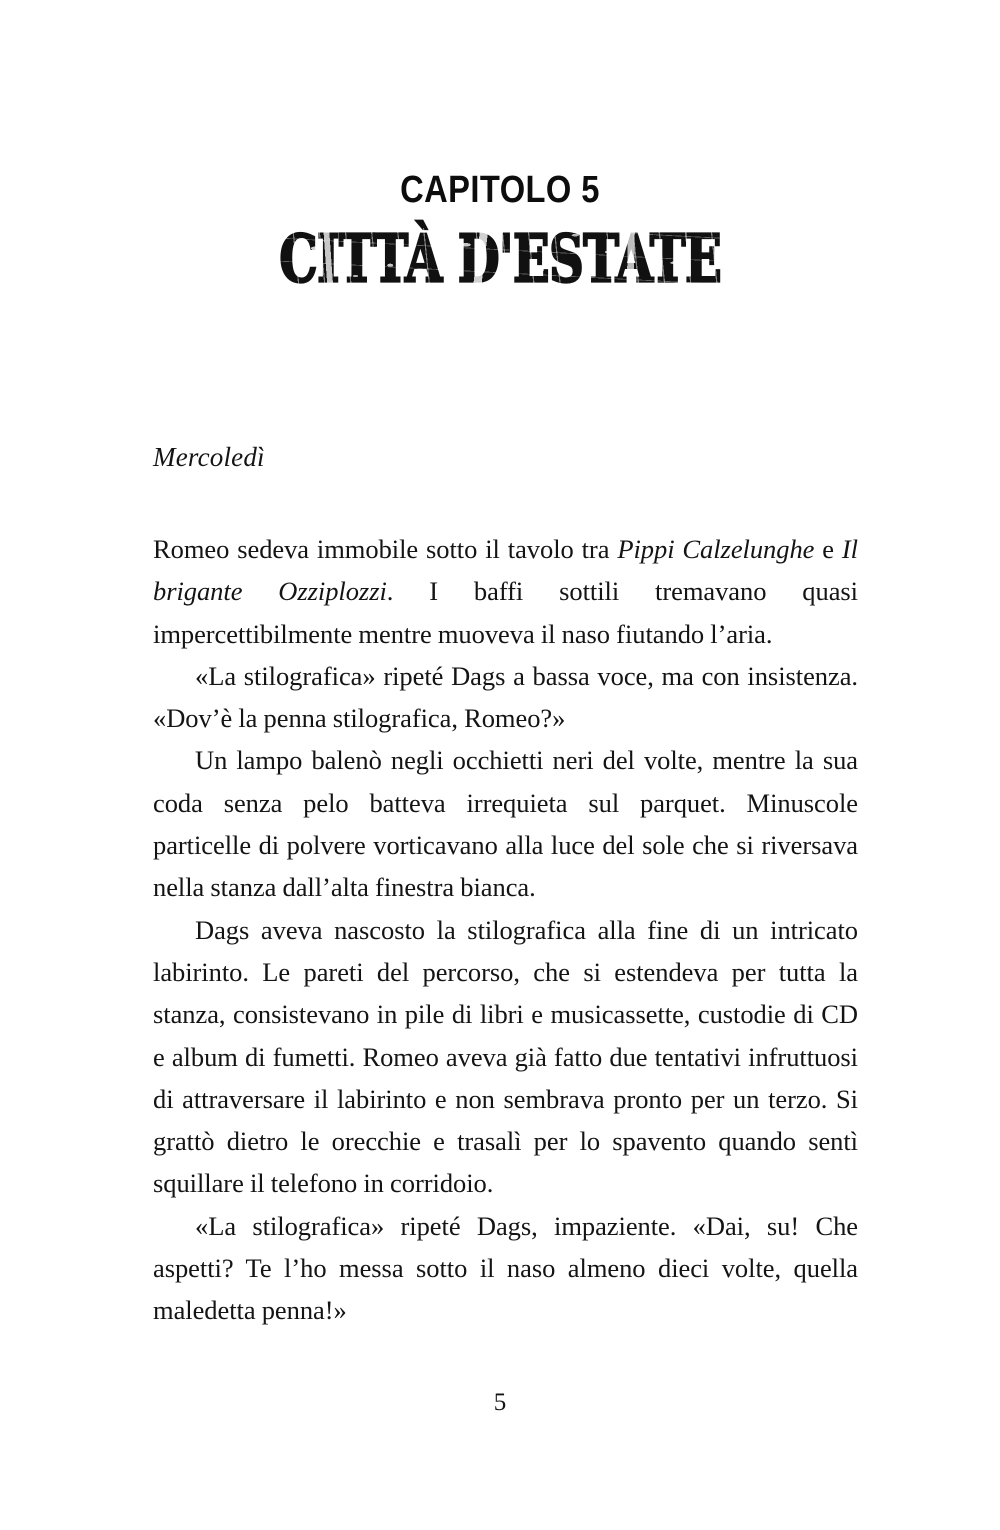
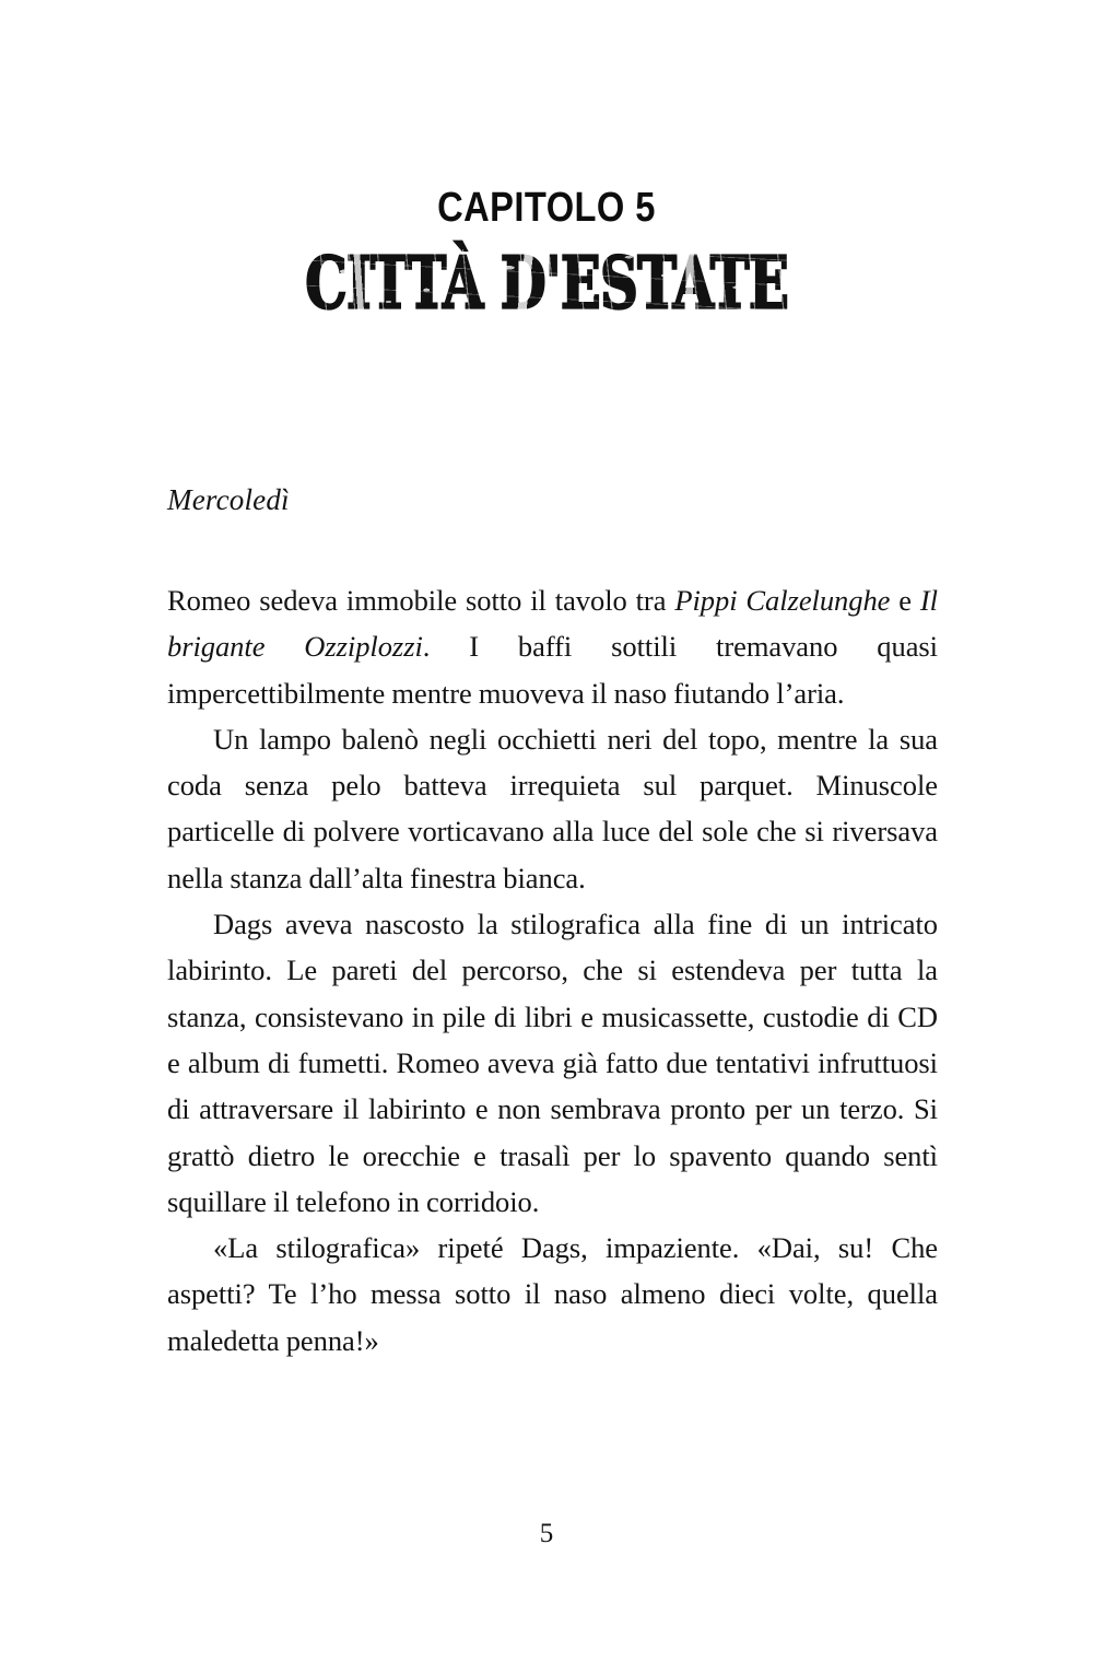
  CAPITOLO 5
  CITTÀ D'ESTATE
  Mercoledì
  Romeo sedeva immobile sotto il tavolo tra Pippi Calzelunghe e Il brigante Ozziplozzi. I baffi sottili tremavano quasi impercettibilmente mentre muoveva il naso fiutando l’aria.
- «La stilografica» ripeté Dags a bassa voce, ma con insistenza. «Dov’è la penna stilografica, Romeo?»
- Un lampo balenò negli occhietti neri del volte, mentre la sua coda senza pelo batteva irrequieta sul parquet. Minuscole particelle di polvere vorticavano alla luce del sole che si riversava nella stanza dall’alta finestra bianca.
+ Un lampo balenò negli occhietti neri del topo, mentre la sua coda senza pelo batteva irrequieta sul parquet. Minuscole particelle di polvere vorticavano alla luce del sole che si riversava nella stanza dall’alta finestra bianca.
  Dags aveva nascosto la stilografica alla fine di un intricato labirinto. Le pareti del percorso, che si estendeva per tutta la stanza, consistevano in pile di libri e musicassette, custodie di CD e album di fumetti. Romeo aveva già fatto due tentativi infruttuosi di attraversare il labirinto e non sembrava pronto per un terzo. Si grattò dietro le orecchie e trasalì per lo spavento quando sentì squillare il telefono in corridoio.
  «La stilografica» ripeté Dags, impaziente. «Dai, su! Che aspetti? Te l’ho messa sotto il naso almeno dieci volte, quella maledetta penna!»
  5
